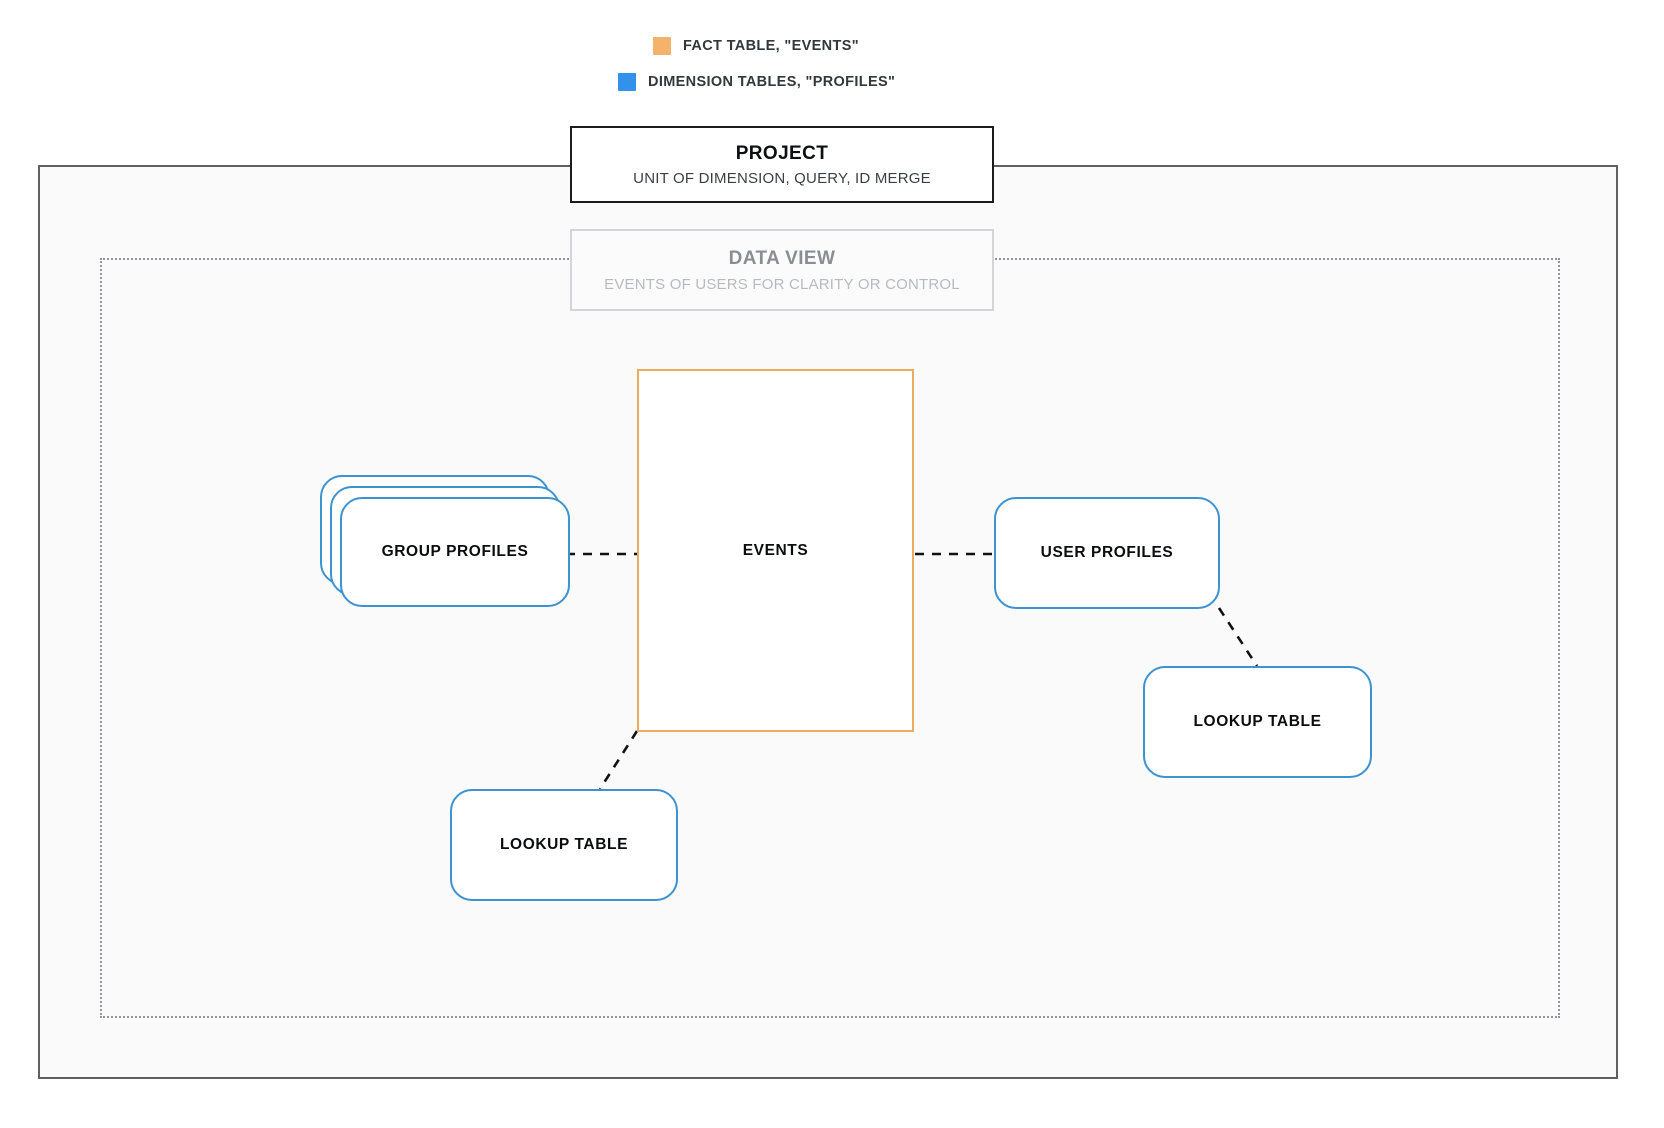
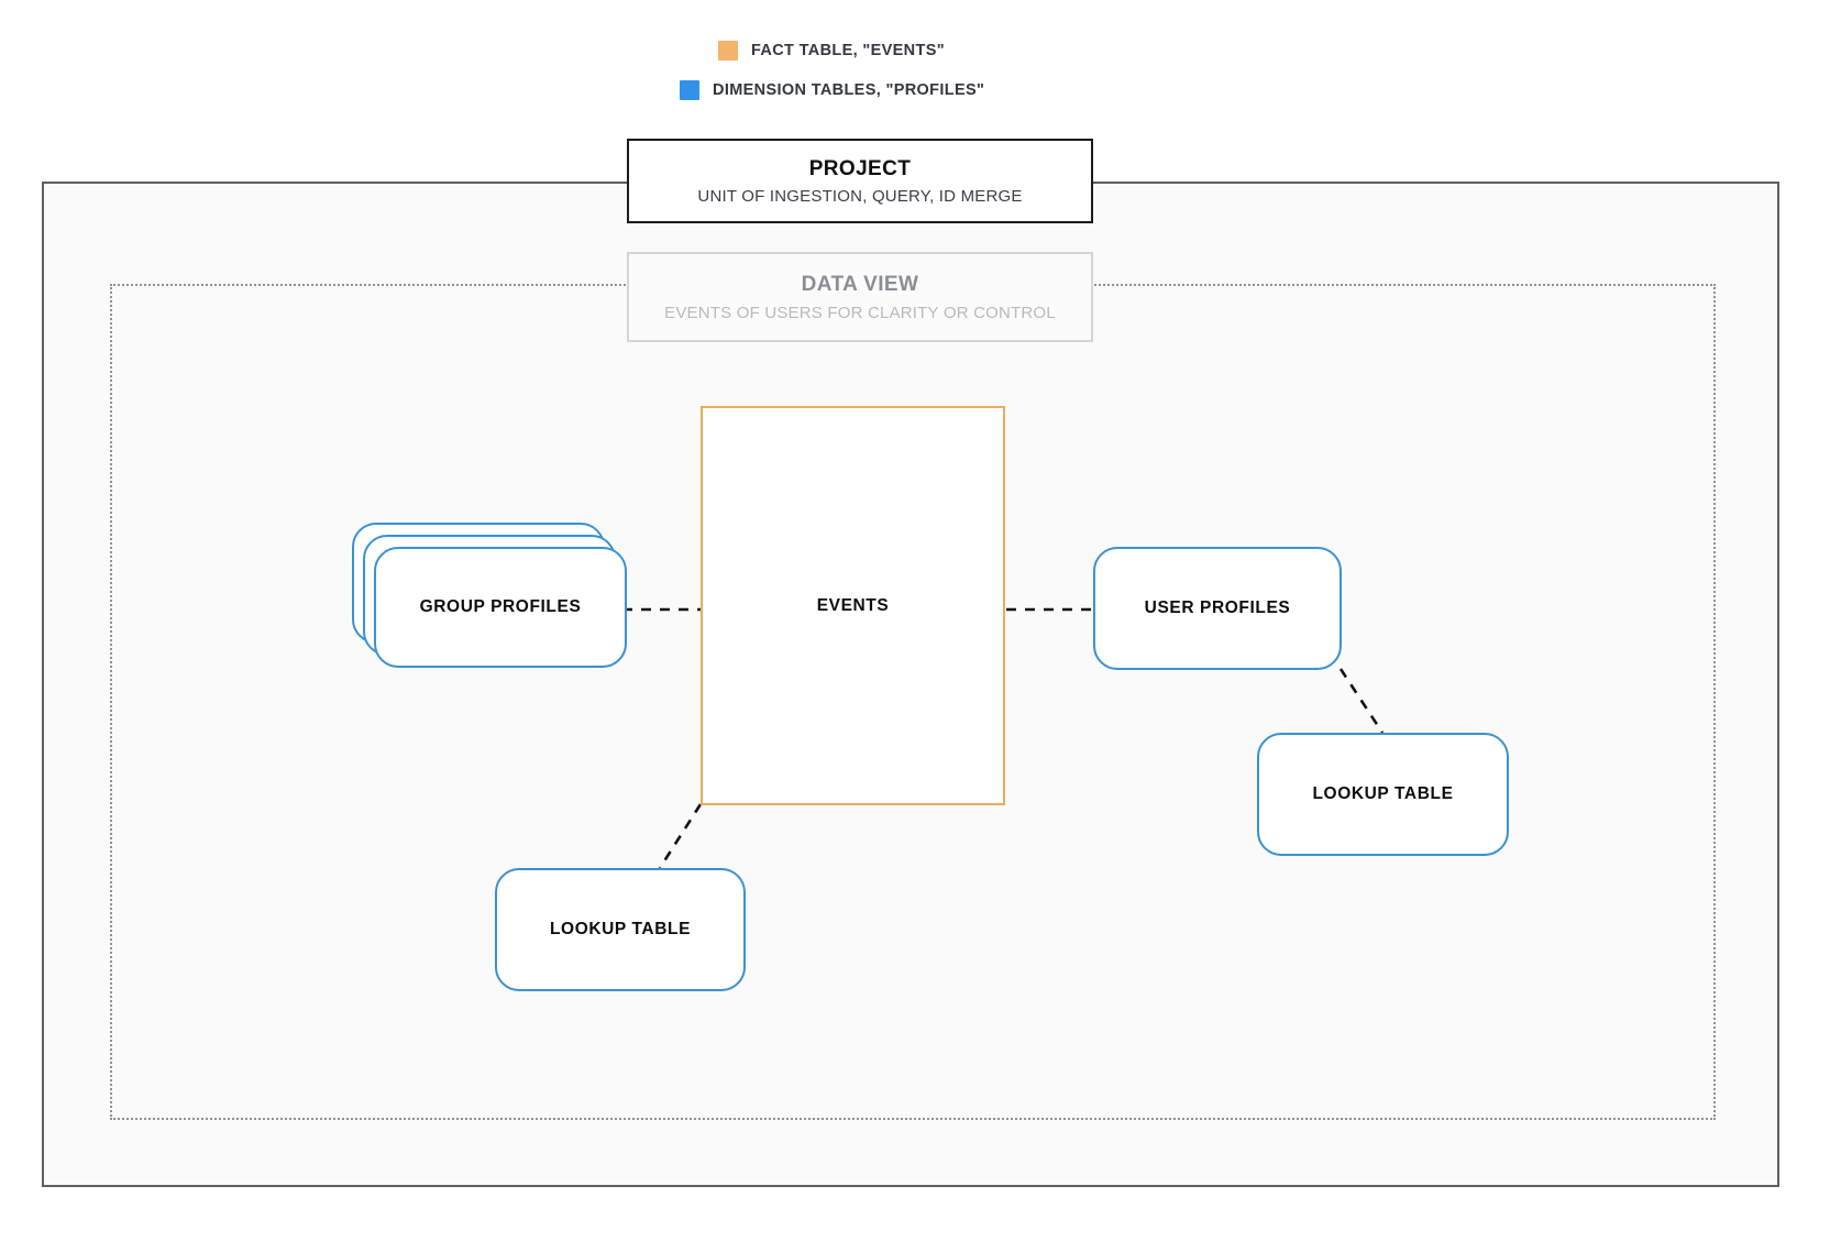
  FACT TABLE, "EVENTS"
  DIMENSION TABLES, "PROFILES"
  EVENTS
  GROUP PROFILES
  USER PROFILES
  LOOKUP TABLE
  LOOKUP TABLE
  PROJECT
- UNIT OF DIMENSION, QUERY, ID MERGE
+ UNIT OF INGESTION, QUERY, ID MERGE
  DATA VIEW
  EVENTS OF USERS FOR CLARITY OR CONTROL
